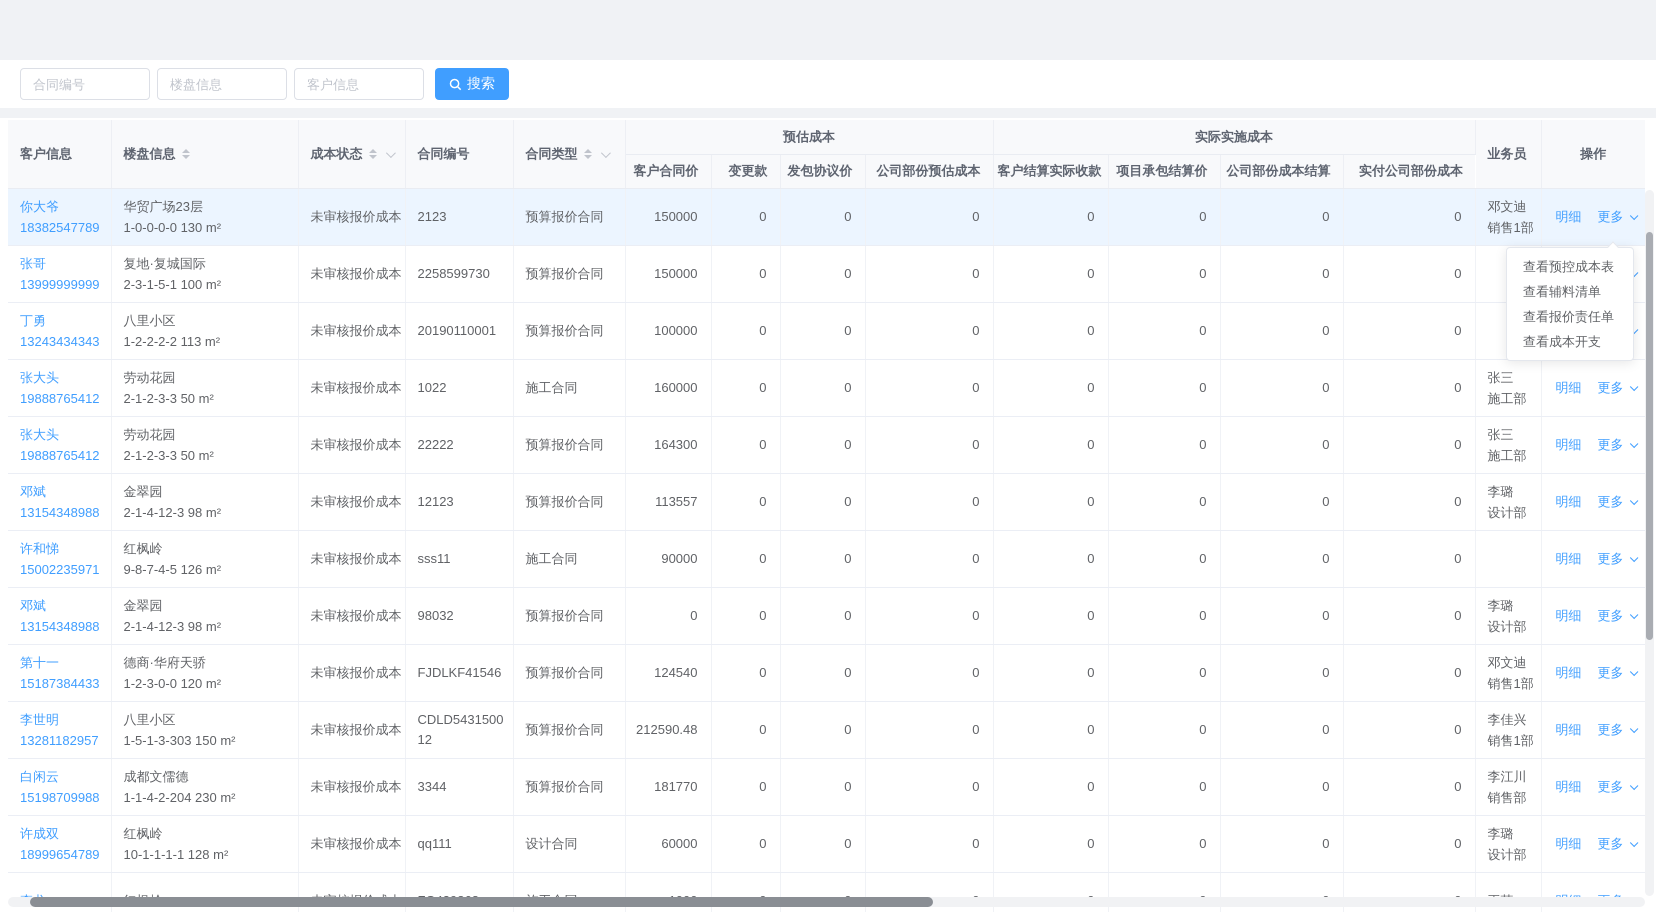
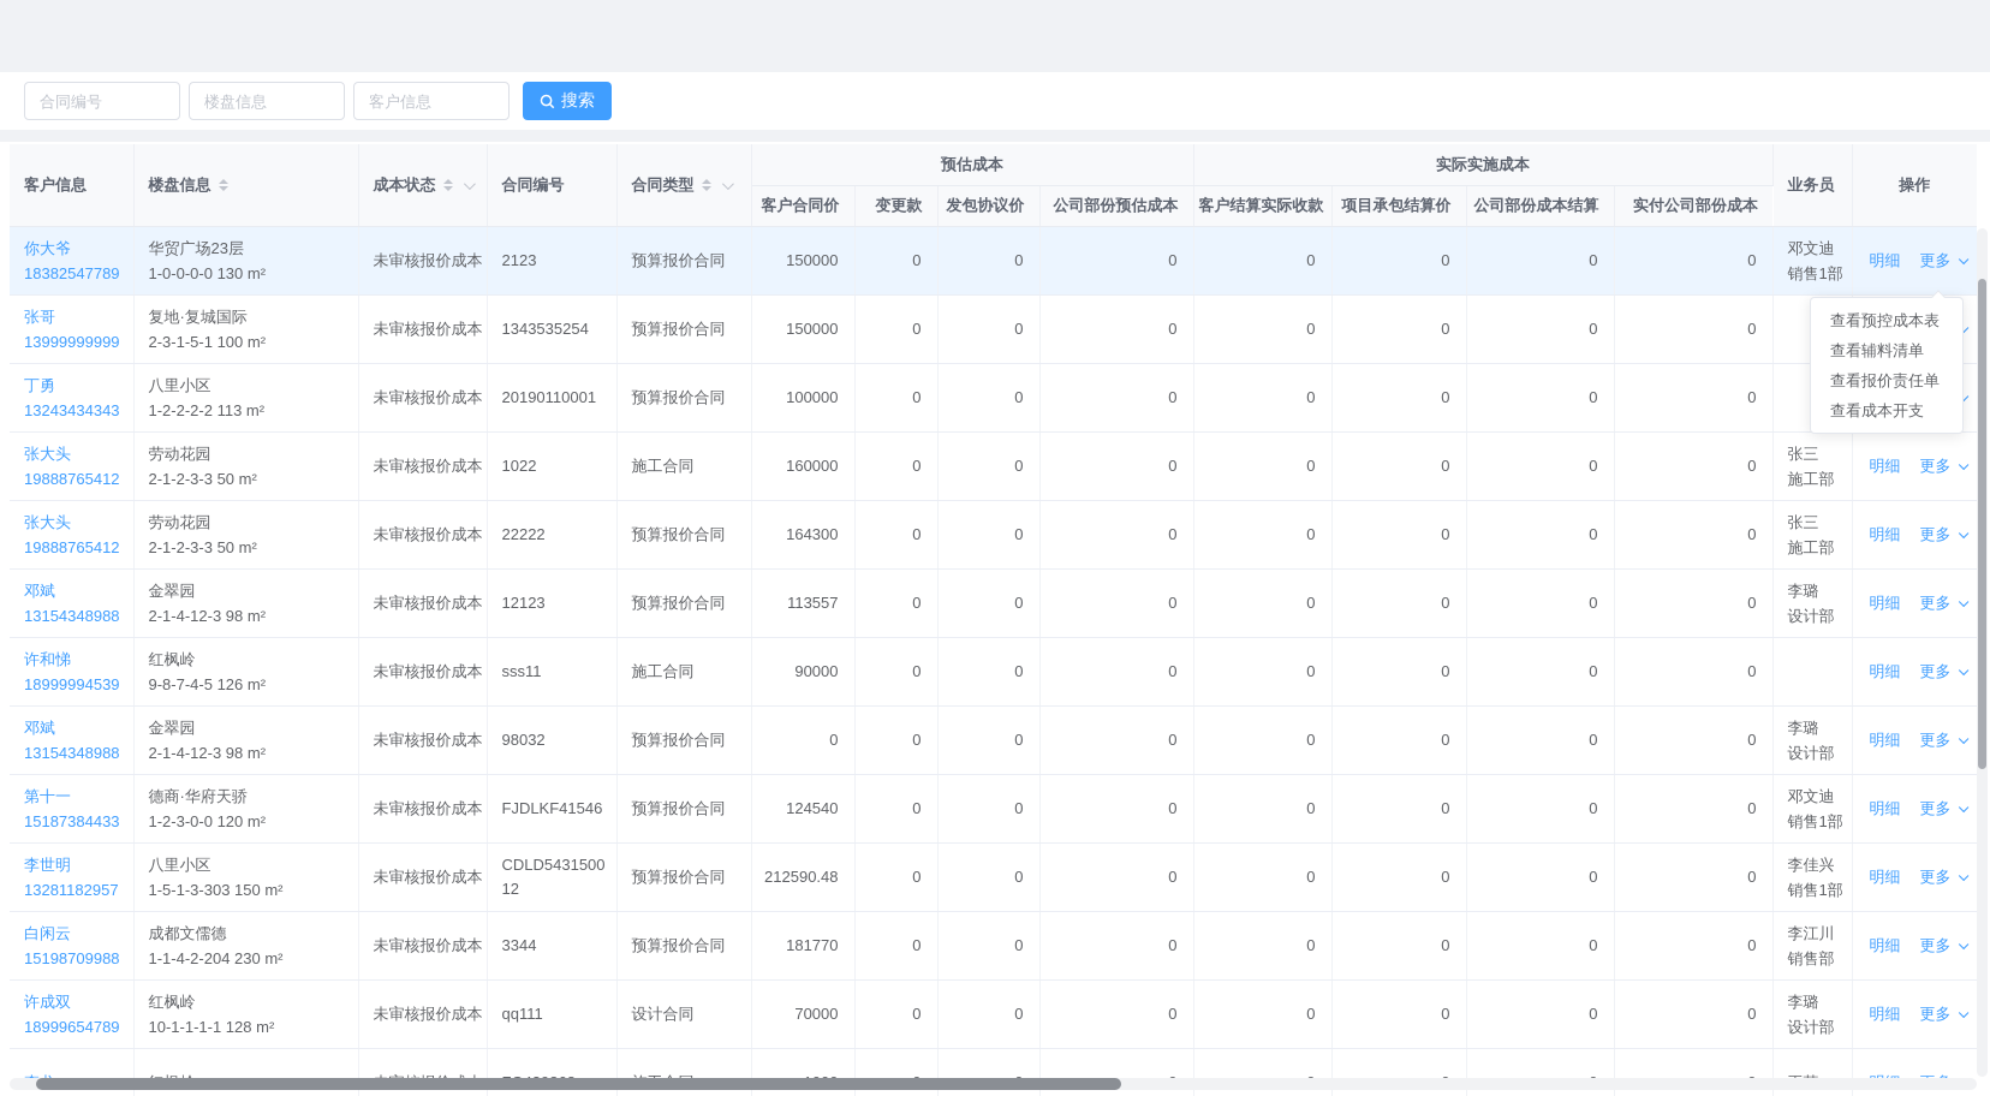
  合同编号
  楼盘信息
  客户信息
  搜索
  客户信息	楼盘信息	成本状态	合同编号	合同类型	预估成本	实际实施成本	业务员	操作
  客户合同价	变更款	发包协议价	公司部份预估成本	客户结算实际收款	项目承包结算价	公司部份成本结算	实付公司部份成本
  你大爷 18382547789	华贸广场23层 1-0-0-0-0 130 m²	未审核报价成本	2123	预算报价合同	150000	0	0	0	0	0	0	0	邓文迪 销售1部	明细 更多
- 张哥 13999999999	复地·复城国际 2-3-1-5-1 100 m²	未审核报价成本	2258599730	预算报价合同	150000	0	0	0	0	0	0	0
+ 张哥 13999999999	复地·复城国际 2-3-1-5-1 100 m²	未审核报价成本	1343535254	预算报价合同	150000	0	0	0	0	0	0	0
  丁勇 13243434343	八里小区 1-2-2-2-2 113 m²	未审核报价成本	20190110001	预算报价合同	100000	0	0	0	0	0	0	0
  张大头 19888765412	劳动花园 2-1-2-3-3 50 m²	未审核报价成本	1022	施工合同	160000	0	0	0	0	0	0	0	张三 施工部	明细 更多
  张大头 19888765412	劳动花园 2-1-2-3-3 50 m²	未审核报价成本	22222	预算报价合同	164300	0	0	0	0	0	0	0	张三 施工部	明细 更多
  邓斌 13154348988	金翠园 2-1-4-12-3 98 m²	未审核报价成本	12123	预算报价合同	113557	0	0	0	0	0	0	0	李璐 设计部	明细 更多
- 许和悌 15002235971	红枫岭 9-8-7-4-5 126 m²	未审核报价成本	sss11	施工合同	90000	0	0	0	0	0	0	0		明细 更多
+ 许和悌 18999994539	红枫岭 9-8-7-4-5 126 m²	未审核报价成本	sss11	施工合同	90000	0	0	0	0	0	0	0		明细 更多
  邓斌 13154348988	金翠园 2-1-4-12-3 98 m²	未审核报价成本	98032	预算报价合同	0	0	0	0	0	0	0	0	李璐 设计部	明细 更多
  第十一 15187384433	德商·华府天骄 1-2-3-0-0 120 m²	未审核报价成本	FJDLKF41546	预算报价合同	124540	0	0	0	0	0	0	0	邓文迪 销售1部	明细 更多
  李世明 13281182957	八里小区 1-5-1-3-303 150 m²	未审核报价成本	CDLD543150012	预算报价合同	212590.48	0	0	0	0	0	0	0	李佳兴 销售1部	明细 更多
  白闲云 15198709988	成都文儒德 1-1-4-2-204 230 m²	未审核报价成本	3344	预算报价合同	181770	0	0	0	0	0	0	0	李江川 销售部	明细 更多
- 许成双 18999654789	红枫岭 10-1-1-1-1 128 m²	未审核报价成本	qq111	设计合同	60000	0	0	0	0	0	0	0	李璐 设计部	明细 更多
+ 许成双 18999654789	红枫岭 10-1-1-1-1 128 m²	未审核报价成本	qq111	设计合同	70000	0	0	0	0	0	0	0	李璐 设计部	明细 更多
  查看预控成本表
  查看辅料清单
  查看报价责任单
  查看成本开支
